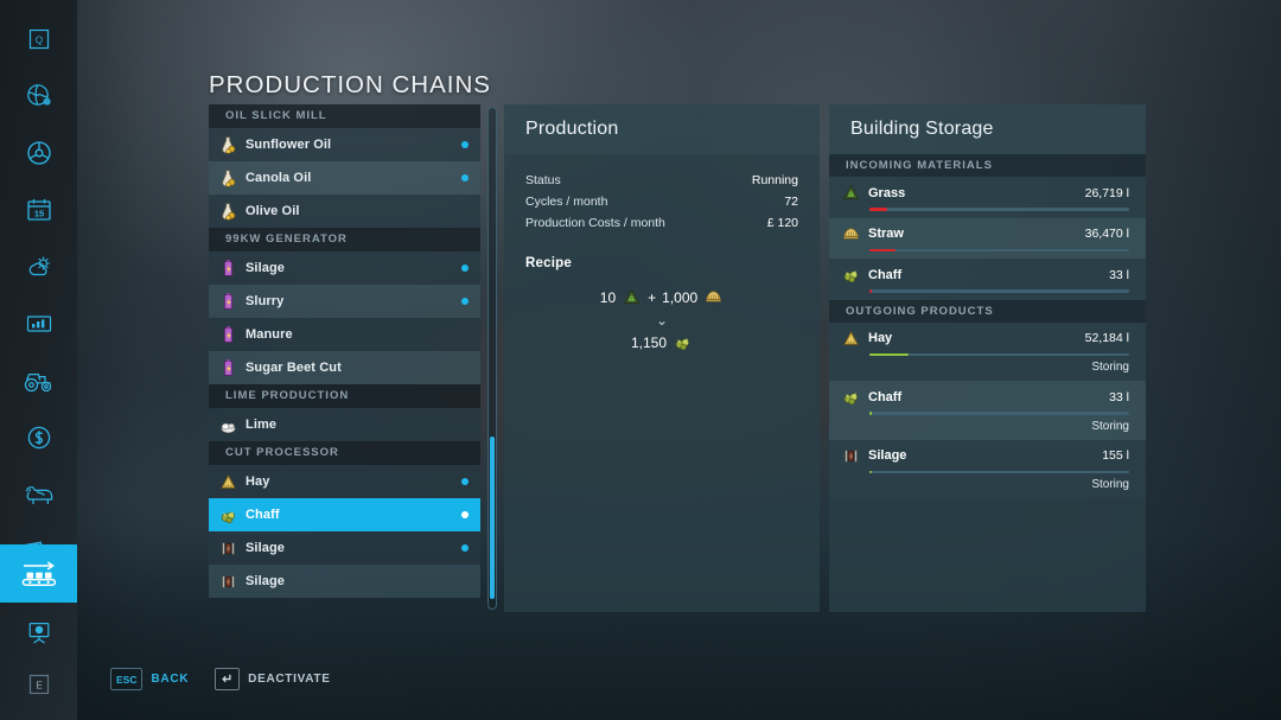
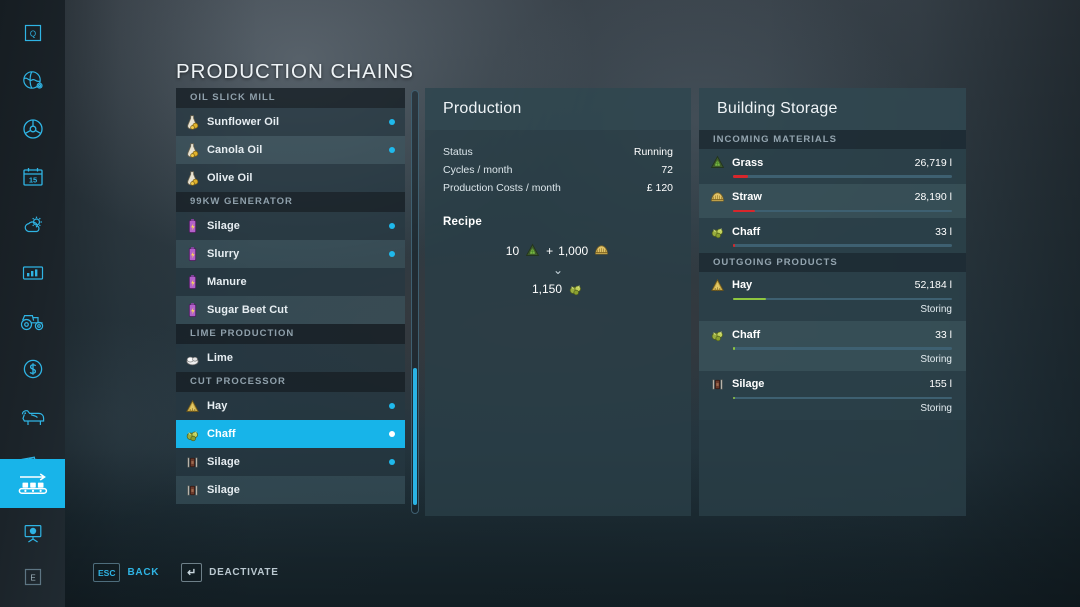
  Q
  15
  E
  PRODUCTION CHAINS
  OIL SLICK MILL
  Sunflower Oil
  Canola Oil
  Olive Oil
  99KW GENERATOR
  Silage
  Slurry
  Manure
  Sugar Beet Cut
  LIME PRODUCTION
  Lime
  CUT PROCESSOR
  Hay
  Chaff
  Silage
  Silage
  Production
  Status
  Running
  Cycles / month
  72
  Production Costs / month
  £ 120
  Recipe
  10
  +
  1,000
  ⌄
  1,150
  Building Storage
  INCOMING MATERIALS
  Grass
  26,719 l
  Straw
- 36,470 l
+ 28,190 l
  Chaff
  33 l
  OUTGOING PRODUCTS
  Hay
  52,184 l
  Storing
  Chaff
  33 l
  Storing
  Silage
  155 l
  Storing
  ESC
  BACK
  ↵
  DEACTIVATE
